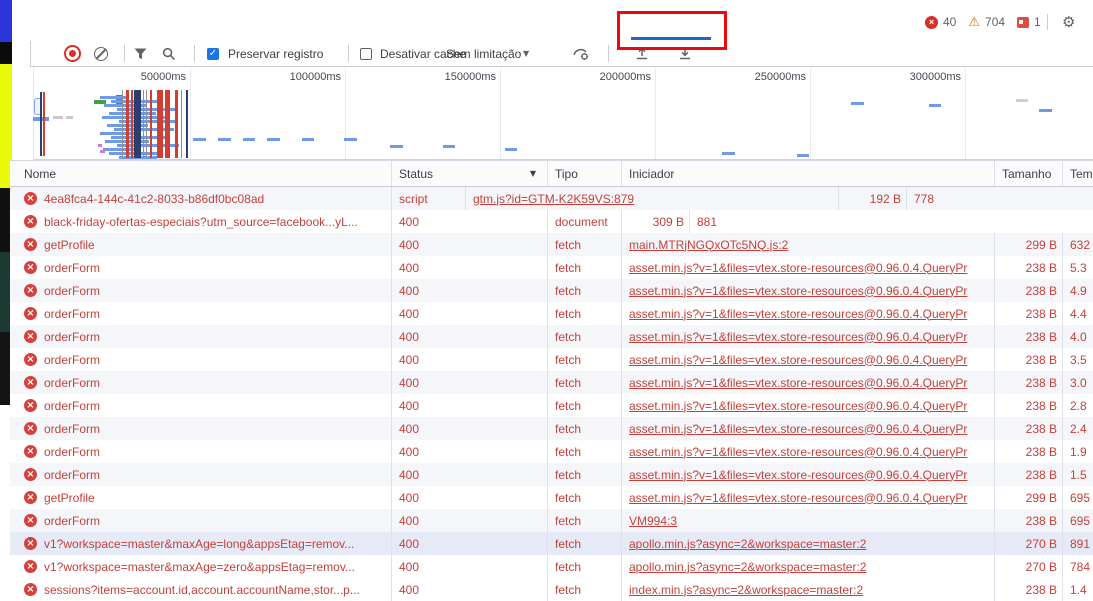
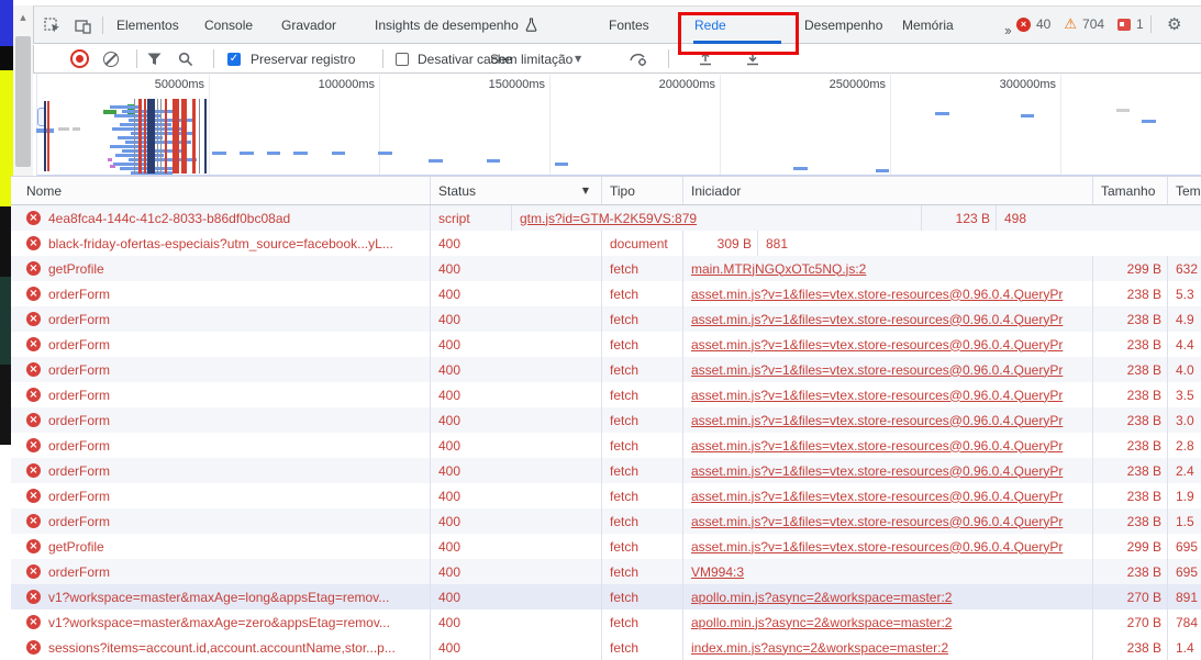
+ ▲
+ Elementos
+ Console
+ Gravador
+ Insights de desempenho
+ Fontes
+ Rede
+ Desempenho
+ Memória
+ ››
  ×
  40
  ⚠
  704
  1
  ⚙
  ✓
  Preservar registro
  Desativar cache
  Sem limitação
  ▼
  50000ms
  100000ms
  150000ms
  200000ms
  250000ms
  300000ms
  Nome
  Status
  ▼
  Tipo
  Iniciador
  Tamanho
  ×
  4ea8fca4-144c-41c2-8033-b86df0bc08ad
  script
  gtm.js?id=GTM-K2K59VS:879
- 192 B
+ 123 B
- 778
+ 498
  ×
  black-friday-ofertas-especiais?utm_source=facebook...yL...
  400
  document
  309 B
  881
  ×
  getProfile
  400
  fetch
  main.MTRjNGQxOTc5NQ.js:2
  299 B
  632
  ×
  orderForm
  400
  fetch
  asset.min.js?v=1&files=vtex.store-resources@0.96.0.4.QueryPr
  238 B
  5.3
  ×
  orderForm
  400
  fetch
  asset.min.js?v=1&files=vtex.store-resources@0.96.0.4.QueryPr
  238 B
  4.9
  ×
  orderForm
  400
  fetch
  asset.min.js?v=1&files=vtex.store-resources@0.96.0.4.QueryPr
  238 B
  4.4
  ×
  orderForm
  400
  fetch
  asset.min.js?v=1&files=vtex.store-resources@0.96.0.4.QueryPr
  238 B
  4.0
  ×
  orderForm
  400
  fetch
  asset.min.js?v=1&files=vtex.store-resources@0.96.0.4.QueryPr
  238 B
  3.5
  ×
  orderForm
  400
  fetch
  asset.min.js?v=1&files=vtex.store-resources@0.96.0.4.QueryPr
  238 B
  3.0
  ×
  orderForm
  400
  fetch
  asset.min.js?v=1&files=vtex.store-resources@0.96.0.4.QueryPr
  238 B
  2.8
  ×
  orderForm
  400
  fetch
  asset.min.js?v=1&files=vtex.store-resources@0.96.0.4.QueryPr
  238 B
  2.4
  ×
  orderForm
  400
  fetch
  asset.min.js?v=1&files=vtex.store-resources@0.96.0.4.QueryPr
  238 B
  1.9
  ×
  orderForm
  400
  fetch
  asset.min.js?v=1&files=vtex.store-resources@0.96.0.4.QueryPr
  238 B
  1.5
  ×
  getProfile
  400
  fetch
  asset.min.js?v=1&files=vtex.store-resources@0.96.0.4.QueryPr
  299 B
  695
  ×
  orderForm
  400
  fetch
  VM994:3
  238 B
  695
  ×
  v1?workspace=master&maxAge=long&appsEtag=remov...
  400
  fetch
  apollo.min.js?async=2&workspace=master:2
  270 B
  891
  ×
  v1?workspace=master&maxAge=zero&appsEtag=remov...
  400
  fetch
  apollo.min.js?async=2&workspace=master:2
  270 B
  784
  ×
  sessions?items=account.id,account.accountName,stor...p...
  400
  fetch
  index.min.js?async=2&workspace=master:2
  238 B
  1.4
